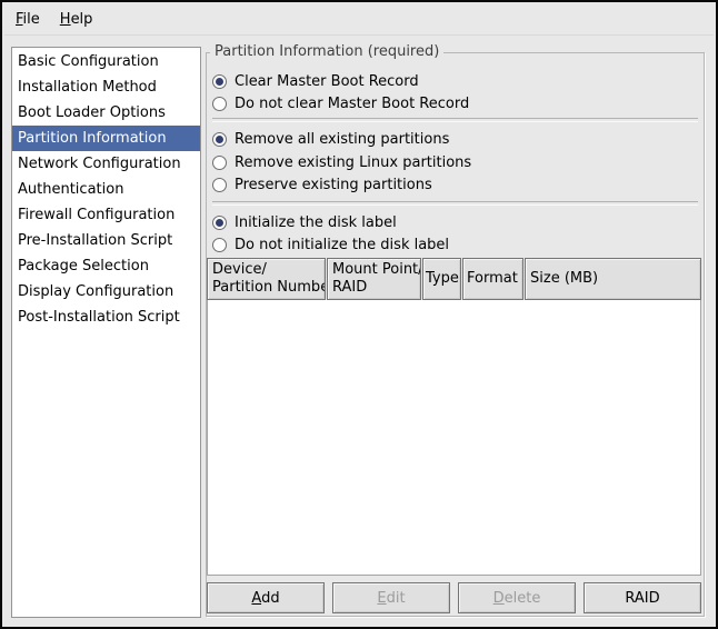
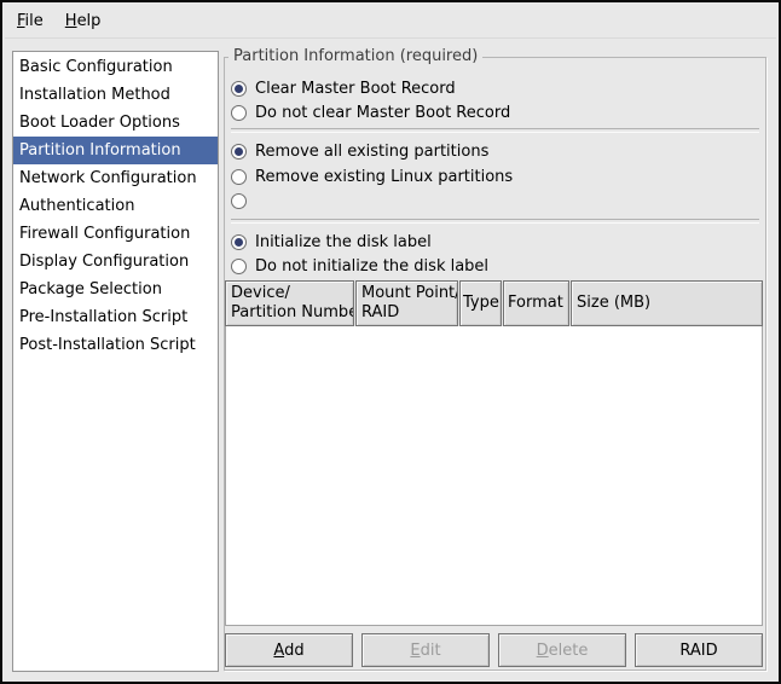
  File
  Help
  Basic Configuration
  Installation Method
  Boot Loader Options
  Partition Information
  Network Configuration
  Authentication
  Firewall Configuration
- Pre-Installation Script
+ Display Configuration
  Package Selection
- Display Configuration
+ Pre-Installation Script
  Post-Installation Script
  Partition Information (required)
  Clear Master Boot Record
  Do not clear Master Boot Record
  Remove all existing partitions
  Remove existing Linux partitions
- Preserve existing partitions
  Initialize the disk label
  Do not initialize the disk label
  Device/
  Partition Numb
  Mount Point
  RAID
  Type
  Format
  Size (MB)
  Add
  Edit
  Delete
  RAID
